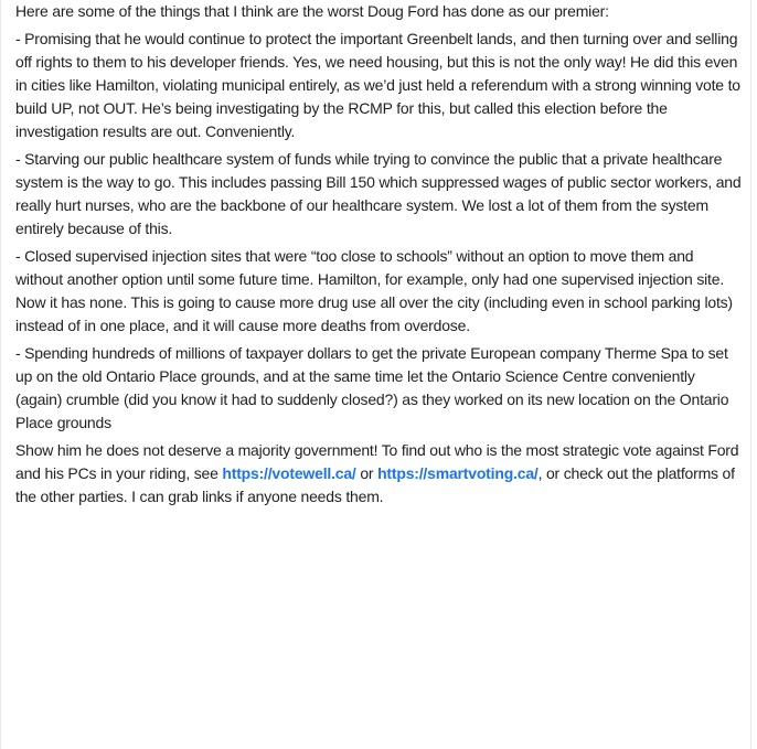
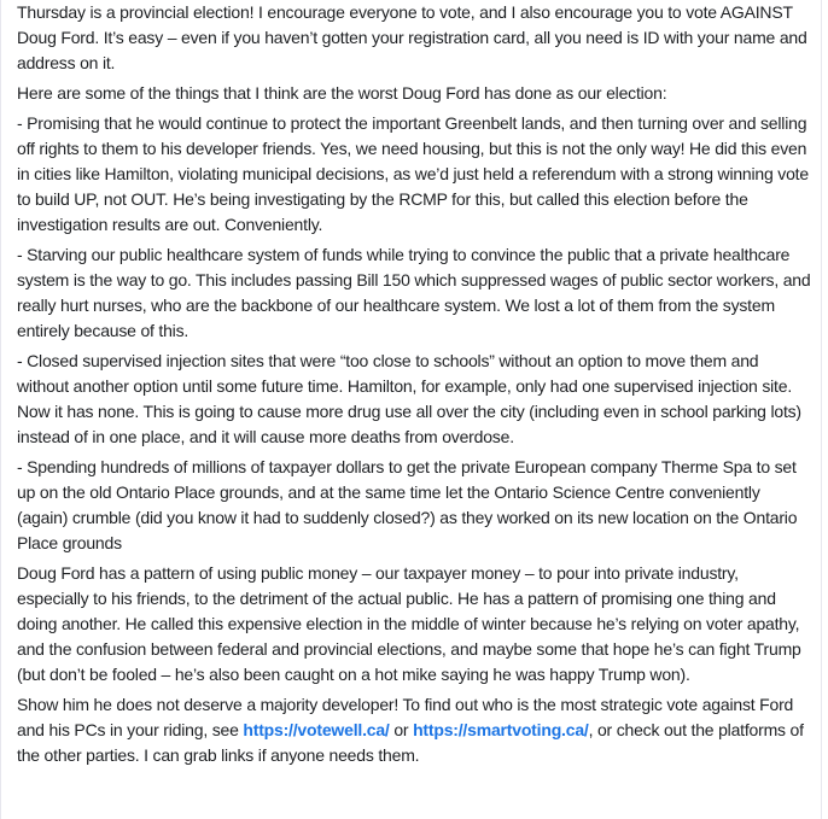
+ Thursday is a provincial election! I encourage everyone to vote, and I also encourage you to vote AGAINST Doug Ford. It’s easy – even if you haven’t gotten your registration card, all you need is ID with your name and address on it.
- Here are some of the things that I think are the worst Doug Ford has done as our premier:
+ Here are some of the things that I think are the worst Doug Ford has done as our election:
- - Promising that he would continue to protect the important Greenbelt lands, and then turning over and selling off rights to them to his developer friends. Yes, we need housing, but this is not the only way! He did this even in cities like Hamilton, violating municipal entirely, as we’d just held a referendum with a strong winning vote to build UP, not OUT. He’s being investigating by the RCMP for this, but called this election before the investigation results are out. Conveniently.
+ - Promising that he would continue to protect the important Greenbelt lands, and then turning over and selling off rights to them to his developer friends. Yes, we need housing, but this is not the only way! He did this even in cities like Hamilton, violating municipal decisions, as we’d just held a referendum with a strong winning vote to build UP, not OUT. He’s being investigating by the RCMP for this, but called this election before the investigation results are out. Conveniently.
  - Starving our public healthcare system of funds while trying to convince the public that a private healthcare system is the way to go. This includes passing Bill 150 which suppressed wages of public sector workers, and really hurt nurses, who are the backbone of our healthcare system. We lost a lot of them from the system entirely because of this.
  - Closed supervised injection sites that were “too close to schools” without an option to move them and without another option until some future time. Hamilton, for example, only had one supervised injection site. Now it has none. This is going to cause more drug use all over the city (including even in school parking lots) instead of in one place, and it will cause more deaths from overdose.
  - Spending hundreds of millions of taxpayer dollars to get the private European company Therme Spa to set up on the old Ontario Place grounds, and at the same time let the Ontario Science Centre conveniently (again) crumble (did you know it had to suddenly closed?) as they worked on its new location on the Ontario Place grounds
+ Doug Ford has a pattern of using public money – our taxpayer money – to pour into private industry, especially to his friends, to the detriment of the actual public. He has a pattern of promising one thing and doing another. He called this expensive election in the middle of winter because he’s relying on voter apathy, and the confusion between federal and provincial elections, and maybe some that hope he’s can fight Trump (but don’t be fooled – he’s also been caught on a hot mike saying he was happy Trump won).
- Show him he does not deserve a majority government! To find out who is the most strategic vote against Ford and his PCs in your riding, see https://votewell.ca/ or https://smartvoting.ca/, or check out the platforms of the other parties. I can grab links if anyone needs them.
+ Show him he does not deserve a majority developer! To find out who is the most strategic vote against Ford and his PCs in your riding, see https://votewell.ca/ or https://smartvoting.ca/, or check out the platforms of the other parties. I can grab links if anyone needs them.
